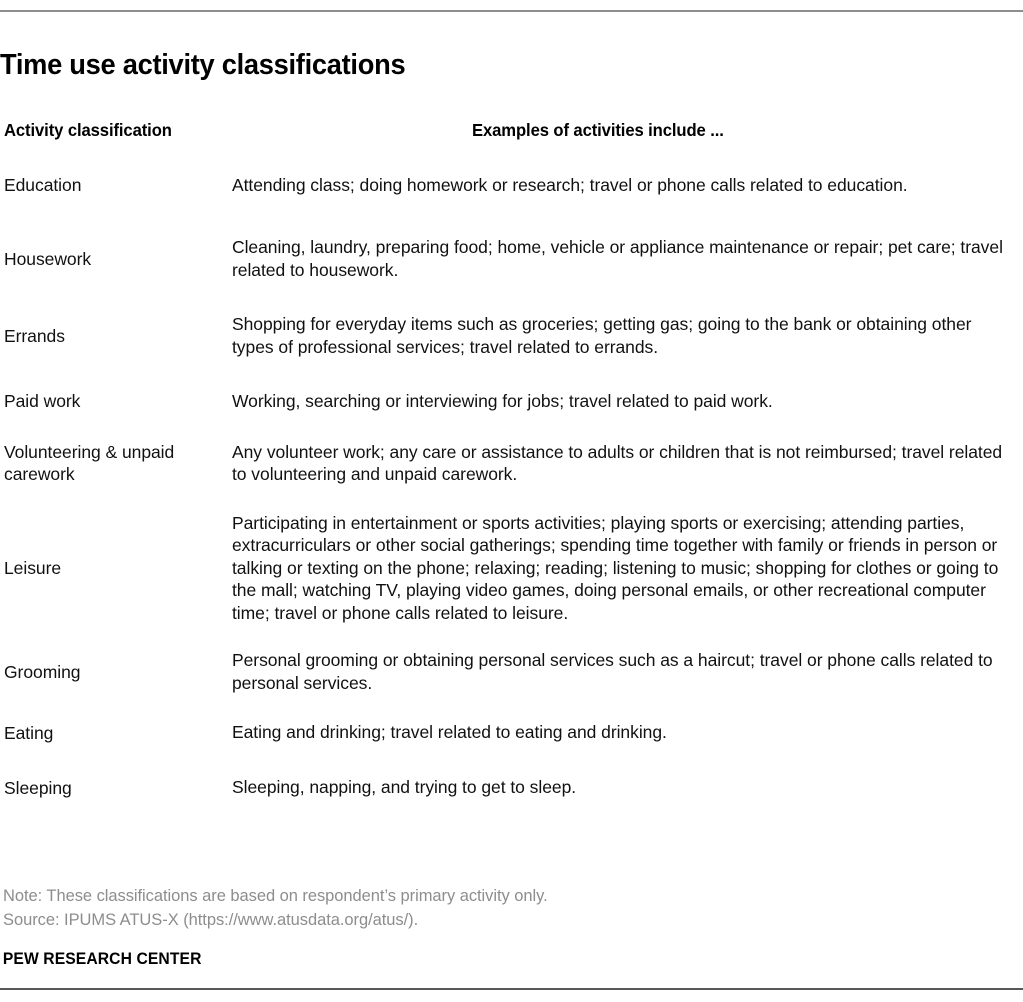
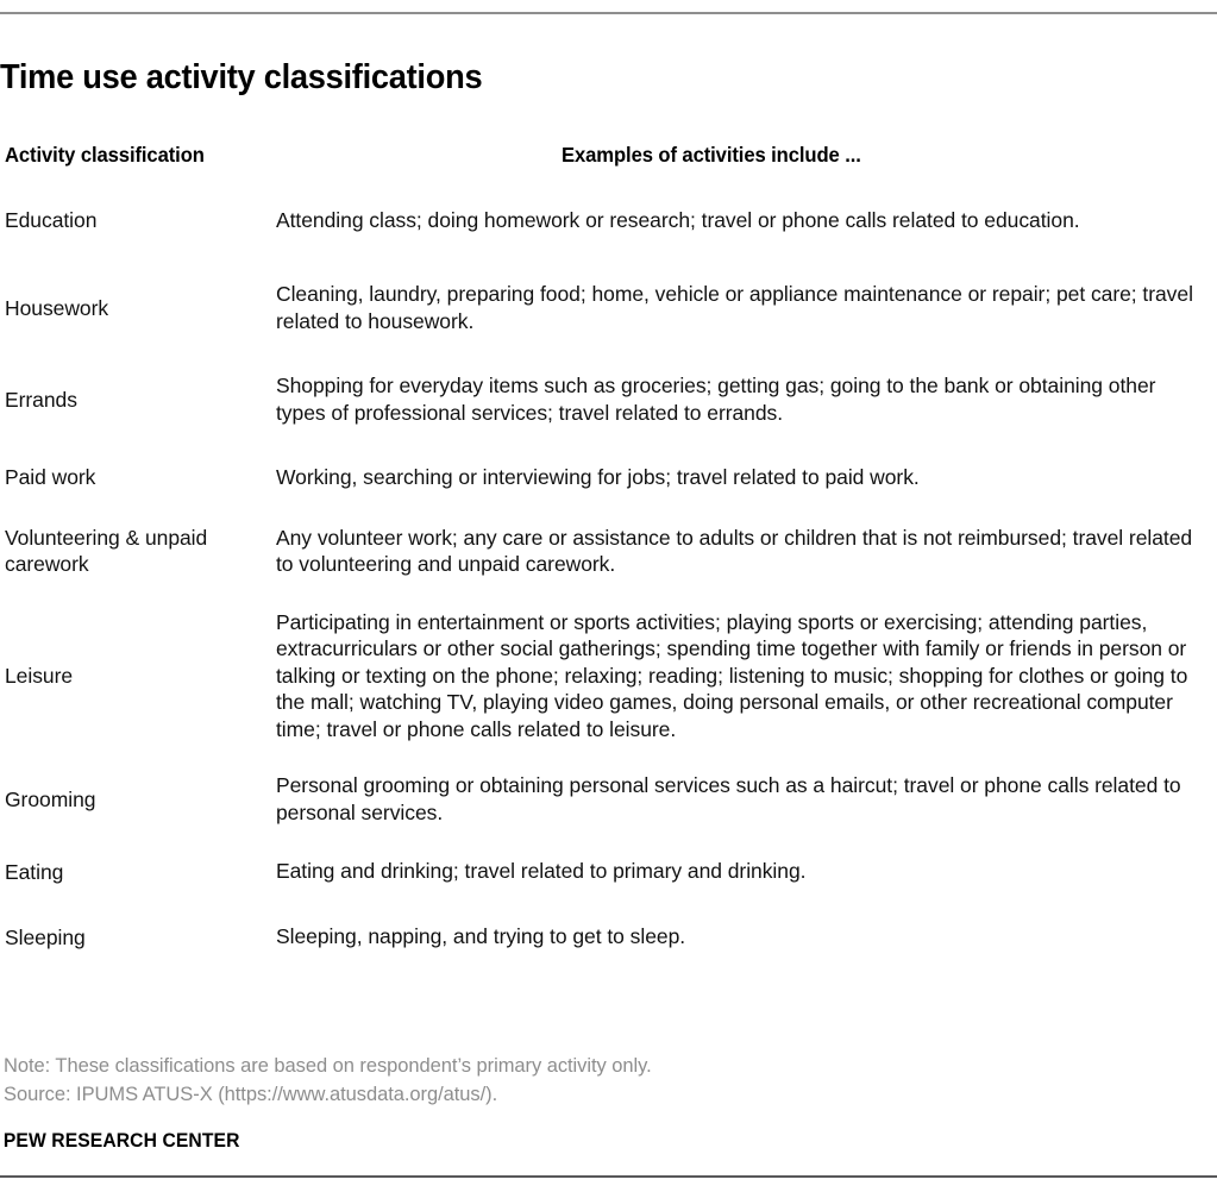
  Time use activity classifications
  Activity classification
  Examples of activities include ...
  Education
  Attending class; doing homework or research; travel or phone calls related to education.
  Housework
  Cleaning, laundry, preparing food; home, vehicle or appliance maintenance or repair; pet care; travel related to housework.
  Errands
  Shopping for everyday items such as groceries; getting gas; going to the bank or obtaining other types of professional services; travel related to errands.
  Paid work
  Working, searching or interviewing for jobs; travel related to paid work.
  Volunteering & unpaid carework
  Any volunteer work; any care or assistance to adults or children that is not reimbursed; travel related to volunteering and unpaid carework.
  Leisure
  Participating in entertainment or sports activities; playing sports or exercising; attending parties, extracurriculars or other social gatherings; spending time together with family or friends in person or talking or texting on the phone; relaxing; reading; listening to music; shopping for clothes or going to the mall; watching TV, playing video games, doing personal emails, or other recreational computer time; travel or phone calls related to leisure.
  Grooming
  Personal grooming or obtaining personal services such as a haircut; travel or phone calls related to personal services.
  Eating
- Eating and drinking; travel related to eating and drinking.
+ Eating and drinking; travel related to primary and drinking.
  Sleeping
  Sleeping, napping, and trying to get to sleep.
  Note: These classifications are based on respondent’s primary activity only.
  Source: IPUMS ATUS-X (https://www.atusdata.org/atus/).
  PEW RESEARCH CENTER
